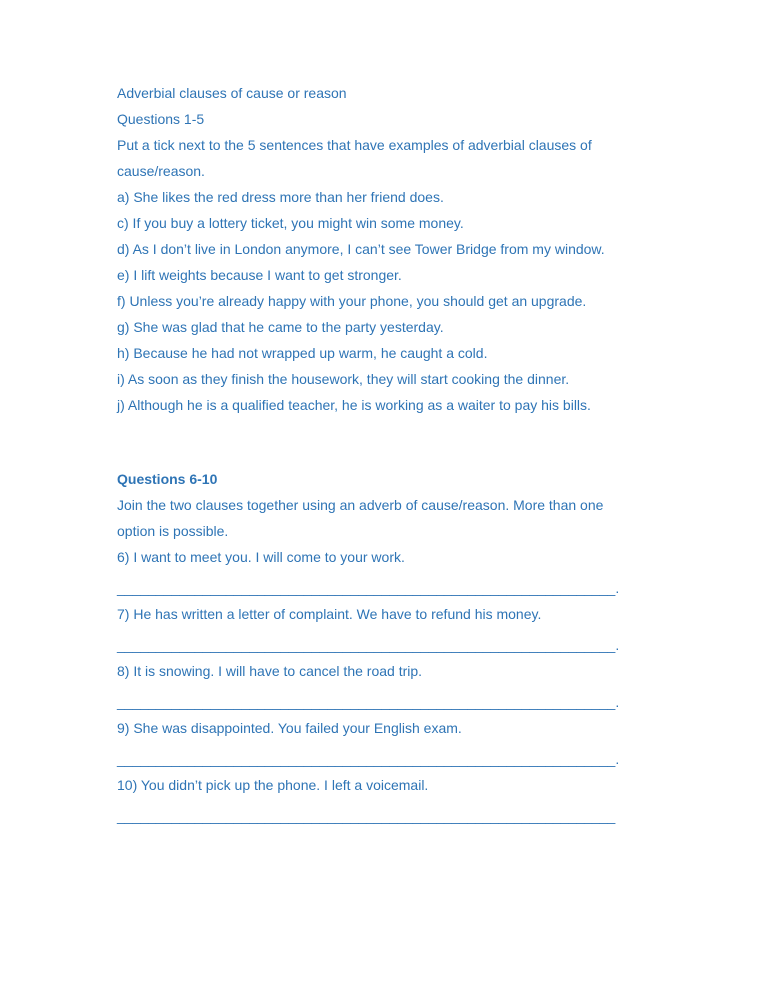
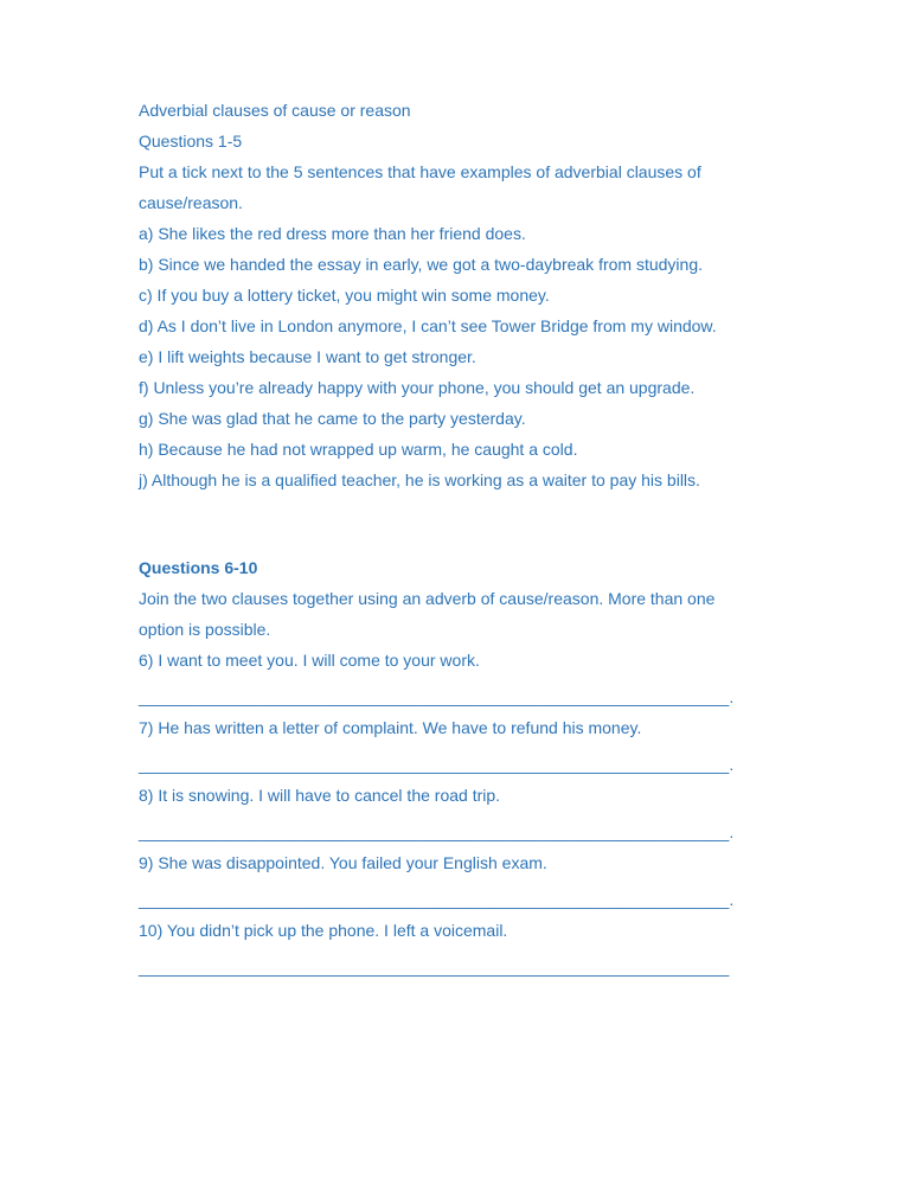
  Adverbial clauses of cause or reason
  Questions 1-5
  Put a tick next to the 5 sentences that have examples of adverbial clauses of cause/reason.
  a) She likes the red dress more than her friend does.
+ b) Since we handed the essay in early, we got a two-daybreak from studying.
  c) If you buy a lottery ticket, you might win some money.
  d) As I don’t live in London anymore, I can’t see Tower Bridge from my window.
  e) I lift weights because I want to get stronger.
  f) Unless you’re already happy with your phone, you should get an upgrade.
  g) She was glad that he came to the party yesterday.
  h) Because he had not wrapped up warm, he caught a cold.
- i) As soon as they finish the housework, they will start cooking the dinner.
  j) Although he is a qualified teacher, he is working as a waiter to pay his bills.
  Questions 6-10
  Join the two clauses together using an adverb of cause/reason. More than one option is possible.
  6) I want to meet you. I will come to your work.
  ________________________________________________________________.
  7) He has written a letter of complaint. We have to refund his money.
  ________________________________________________________________.
  8) It is snowing. I will have to cancel the road trip.
  ________________________________________________________________.
  9) She was disappointed. You failed your English exam.
  ________________________________________________________________.
  10) You didn’t pick up the phone. I left a voicemail.
  ________________________________________________________________
